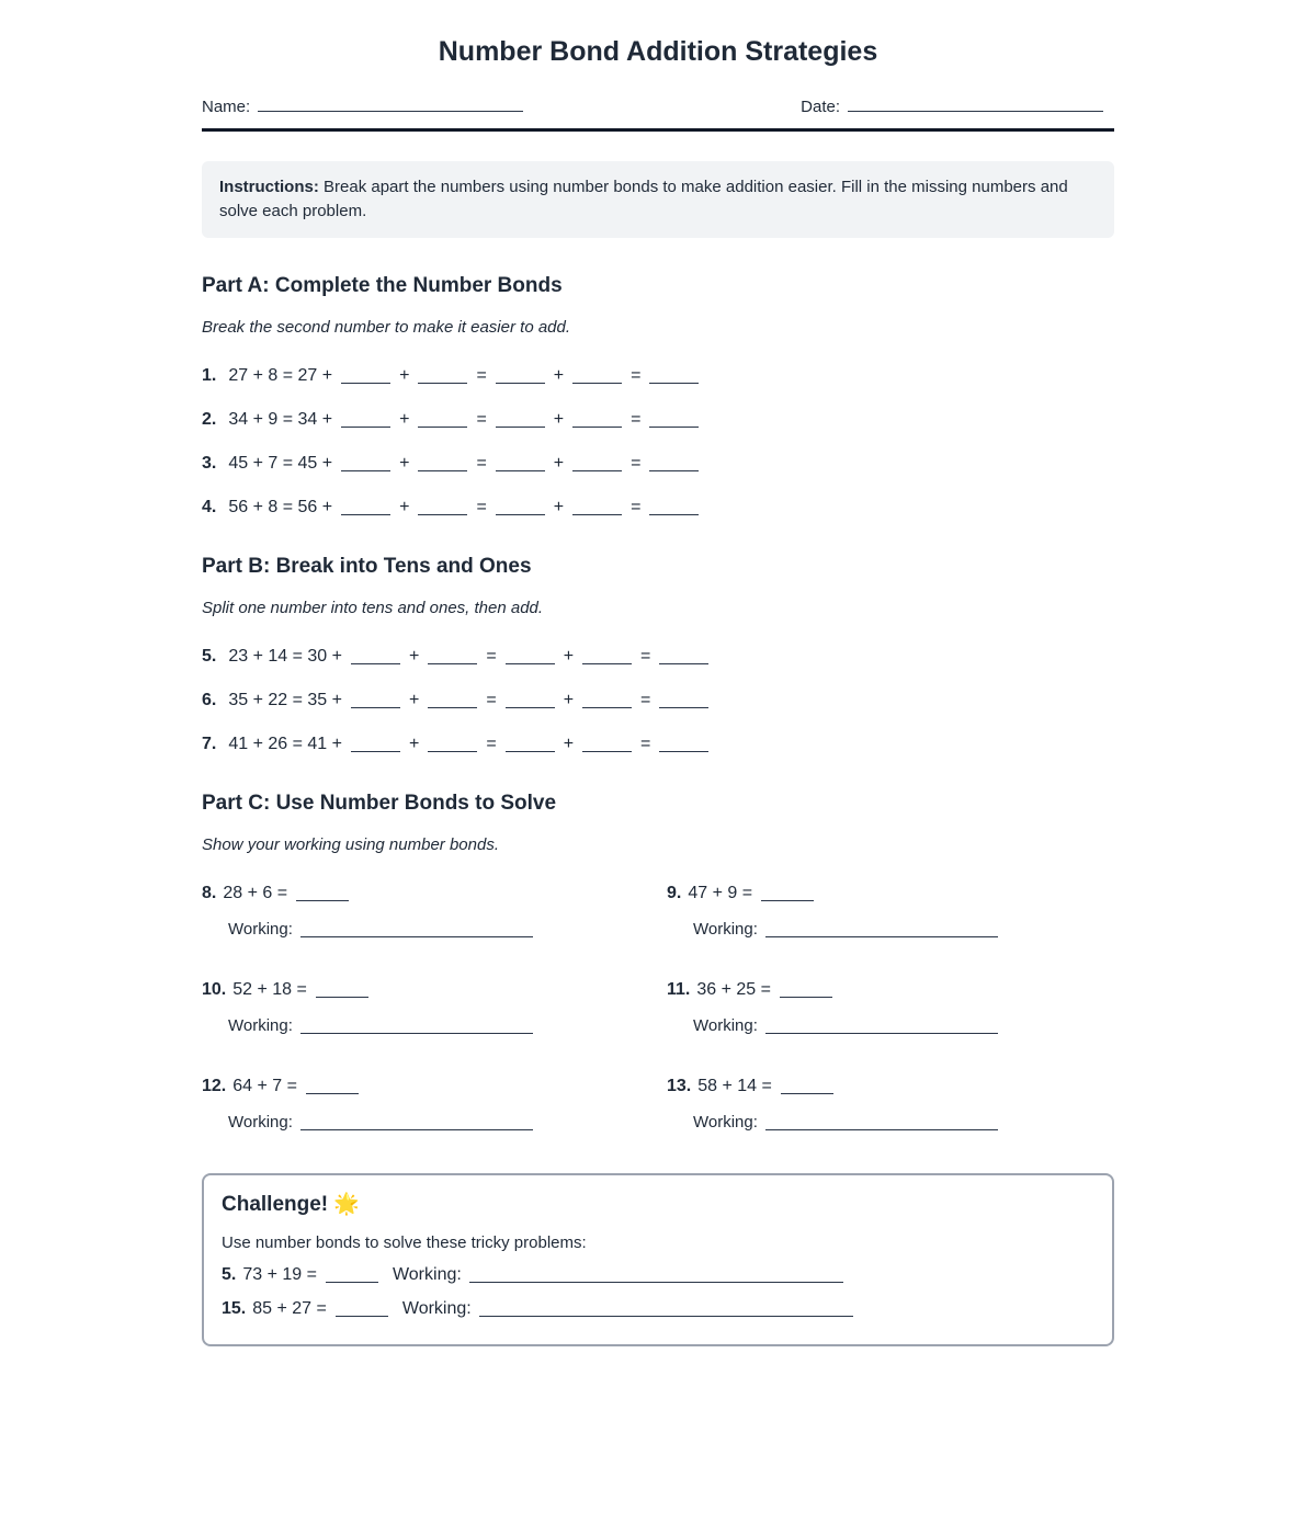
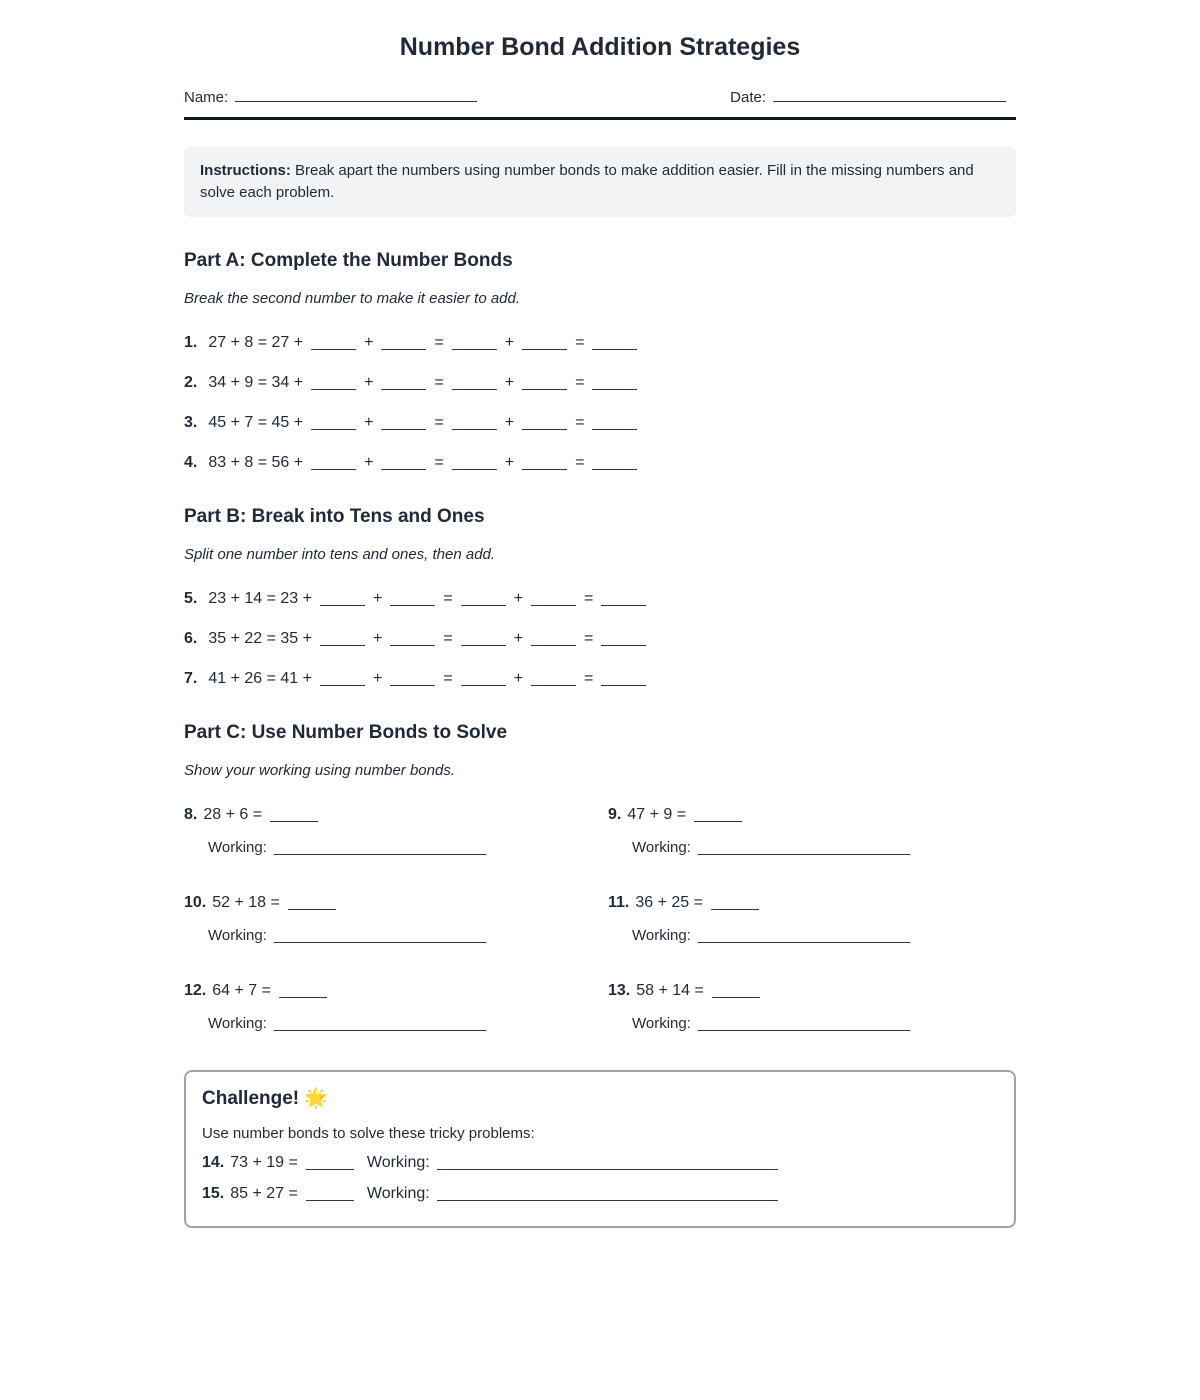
  Number Bond Addition Strategies
  Name:
  Date:
  Instructions: Break apart the numbers using number bonds to make addition easier. Fill in the missing numbers and solve each problem.
  Part A: Complete the Number Bonds
  Break the second number to make it easier to add.
  1. 27 + 8 = 27 + + = + =
  2. 34 + 9 = 34 + + = + =
  3. 45 + 7 = 45 + + = + =
- 4. 56 + 8 = 56 + + = + =
+ 4. 83 + 8 = 56 + + = + =
  Part B: Break into Tens and Ones
  Split one number into tens and ones, then add.
- 5. 23 + 14 = 30 + + = + =
+ 5. 23 + 14 = 23 + + = + =
  6. 35 + 22 = 35 + + = + =
  7. 41 + 26 = 41 + + = + =
  Part C: Use Number Bonds to Solve
  Show your working using number bonds.
  8. 28 + 6 =
  Working:
  9. 47 + 9 =
  Working:
  10. 52 + 18 =
  Working:
  11. 36 + 25 =
  Working:
  12. 64 + 7 =
  Working:
  13. 58 + 14 =
  Working:
  Challenge! 🌟
  Use number bonds to solve these tricky problems:
- 5. 73 + 19 = Working:
+ 14. 73 + 19 = Working:
  15. 85 + 27 = Working:
